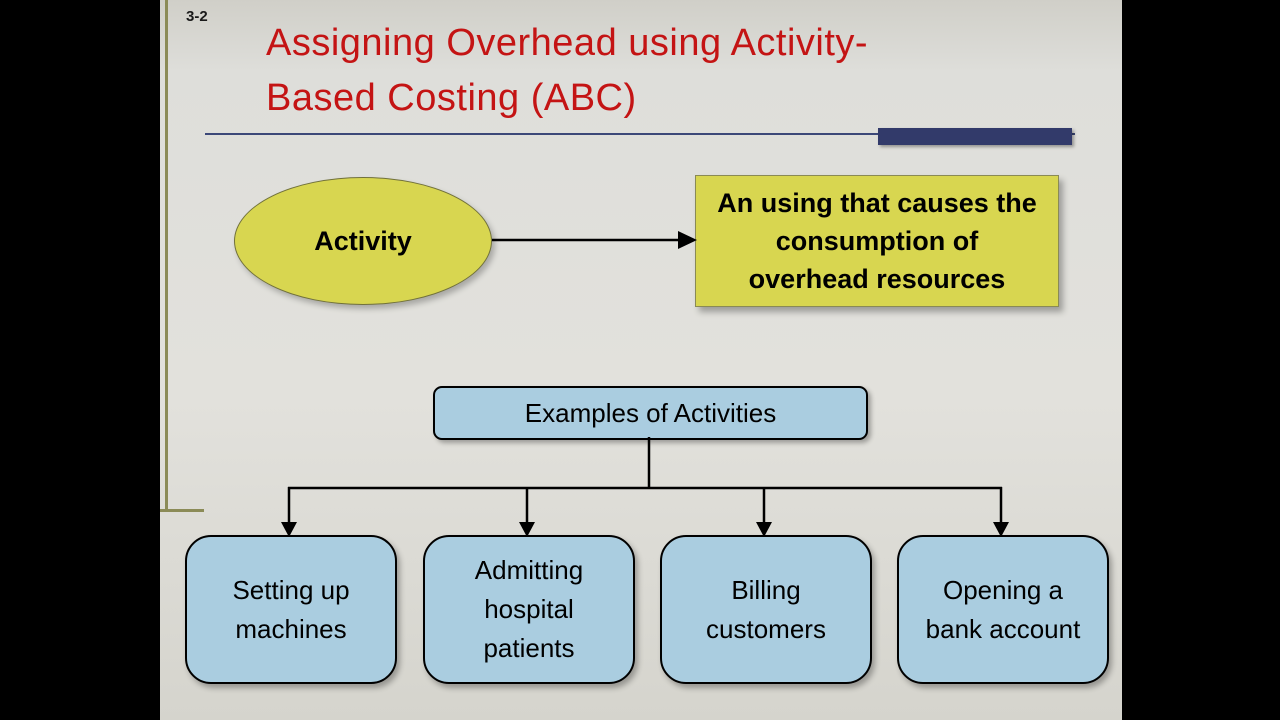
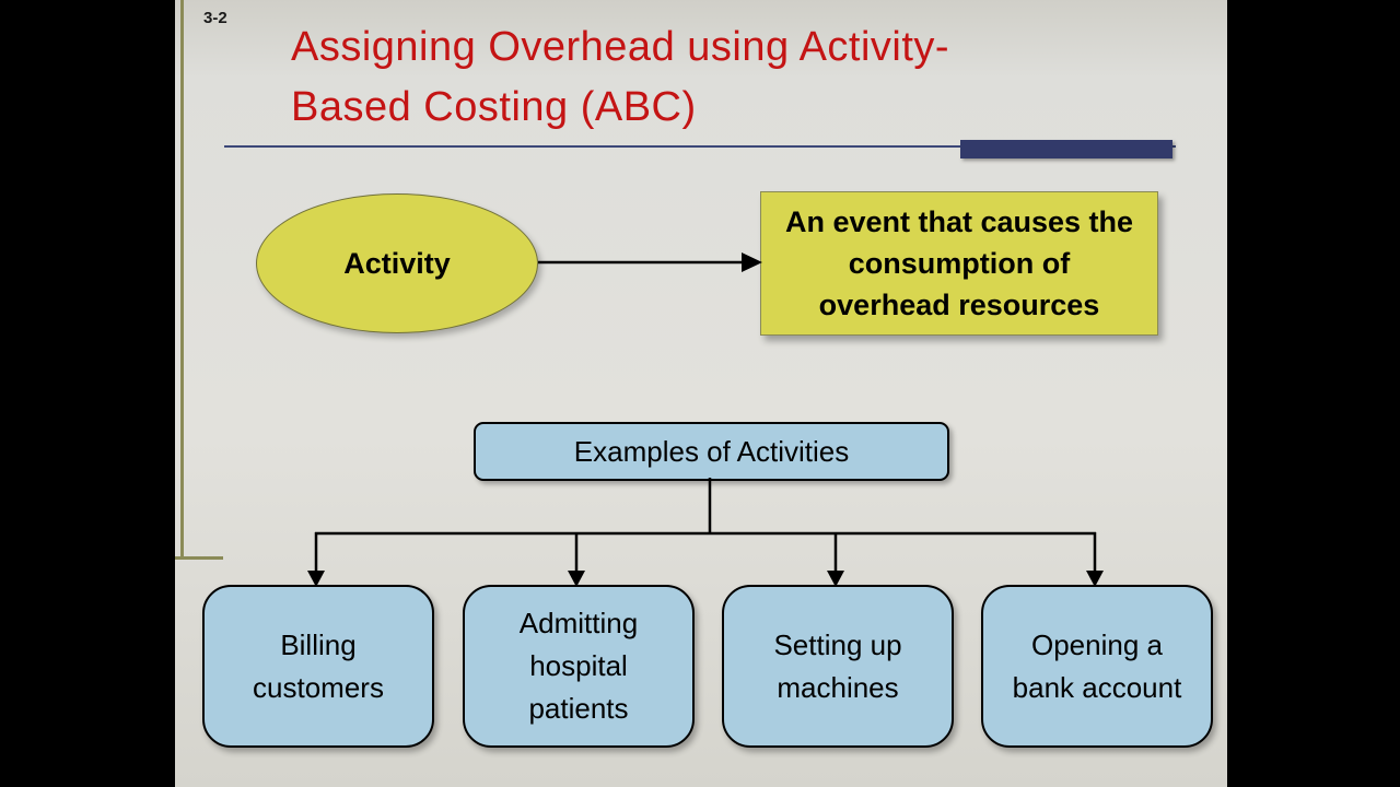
  3-2
  Assigning Overhead using Activity-
  Based Costing (ABC)
  Activity
- An using that causes the consumption of overhead resources
+ An event that causes the consumption of overhead resources
  Examples of Activities
- Setting up machines
+ Billing customers
  Admitting hospital patients
- Billing customers
+ Setting up machines
  Opening a bank account
